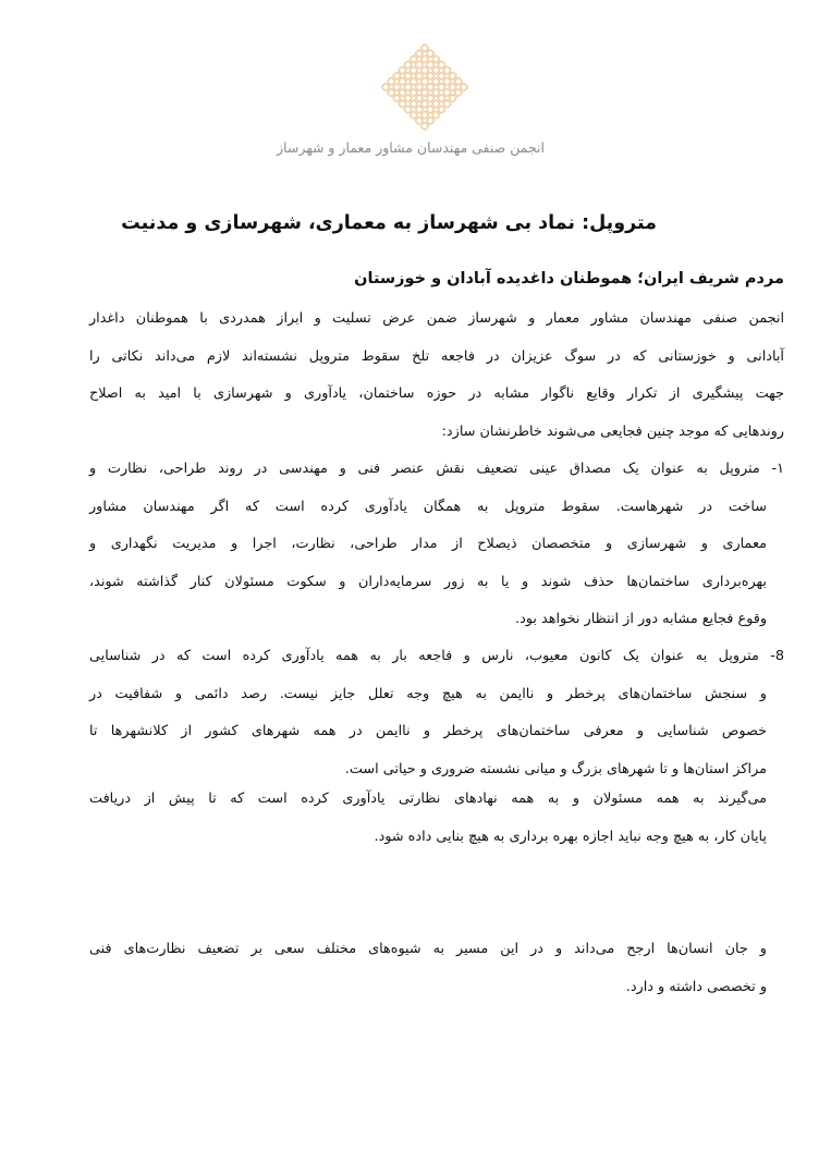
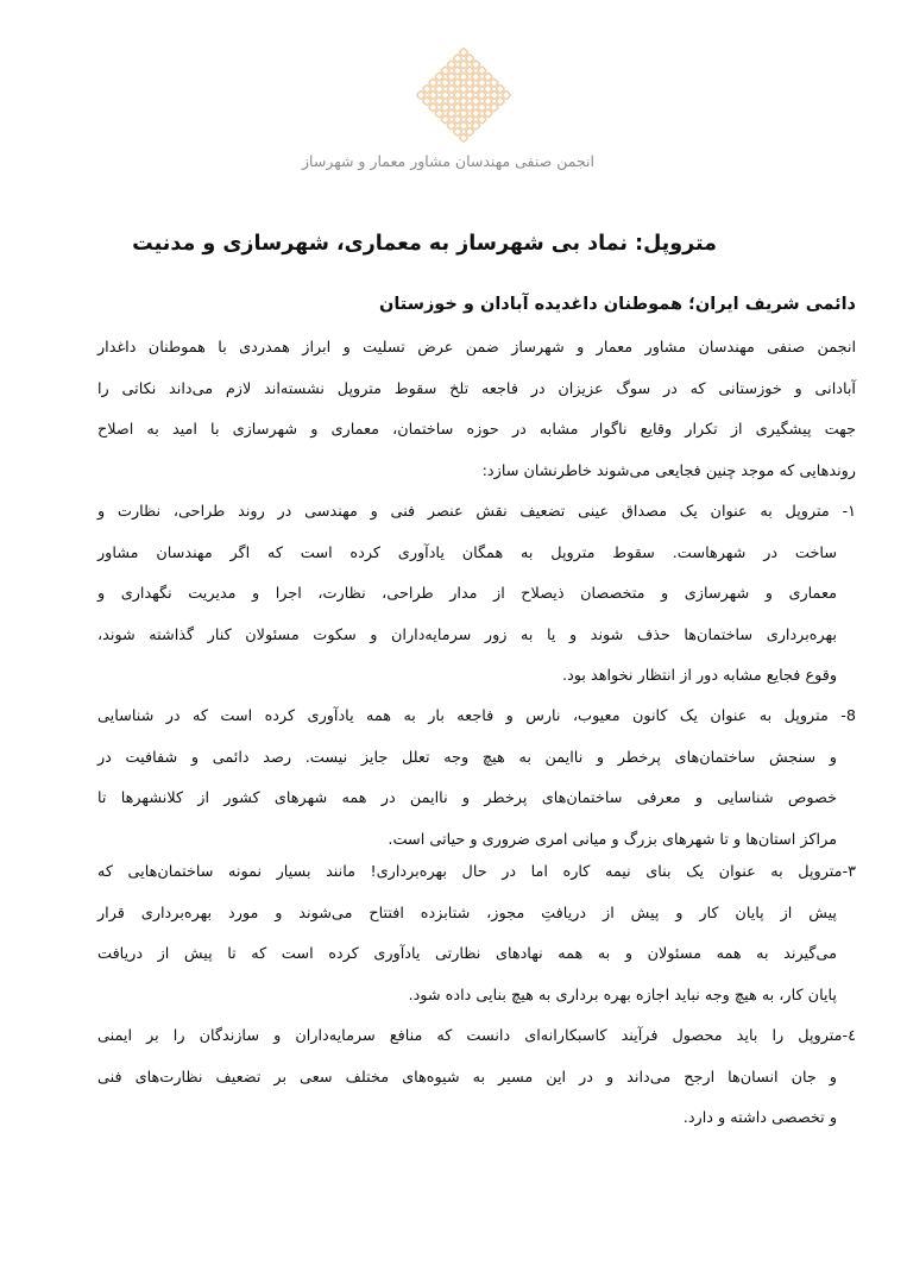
  انجمن صنفی مهندسان مشاور معمار و شهرساز
  متروپل: نماد بی شهرساز به معماری، شهرسازی و مدنیت
- مردم شریف ایران؛ هموطنان داغدیده آبادان و خوزستان
+ دائمی شریف ایران؛ هموطنان داغدیده آبادان و خوزستان
  انجمن صنفی مهندسان مشاور معمار و شهرساز ضمن عرض تسلیت و ابراز همدردی با هموطنان داغدار
  آبادانی و خوزستانی که در سوگ عزیزان در فاجعه تلخ سقوط متروپل نشسته‌اند لازم می‌داند نکاتی را
- جهت پیشگیری از تکرار وقایع ناگوار مشابه در حوزه ساختمان، یادآوری و شهرسازی با امید به اصلاح
+ جهت پیشگیری از تکرار وقایع ناگوار مشابه در حوزه ساختمان، معماری و شهرسازی با امید به اصلاح
  روندهایی که موجد چنین فجایعی می‌شوند خاطرنشان سازد:
  ۱- متروپل به عنوان یک مصداق عینی تضعیف نقش عنصر فنی و مهندسی در روند طراحی، نظارت و
  ساخت در شهرهاست. سقوط متروپل به همگان یادآوری کرده است که اگر مهندسان مشاور
  معماری و شهرسازی و متخصصان ذیصلاح از مدار طراحی، نظارت، اجرا و مدیریت نگهداری و
  بهره‌برداری ساختمان‌ها حذف شوند و یا به زور سرمایه‌داران و سکوت مسئولان کنار گذاشته شوند،
  وقوع فجایع مشابه دور از انتظار نخواهد بود.
  8- متروپل به عنوان یک کانون معیوب، نارس و فاجعه بار به همه یادآوری کرده است که در شناسایی
  و سنجش ساختمان‌های پرخطر و ناایمن به هیچ وجه تعلل جایز نیست. رصد دائمی و شفافیت در
  خصوص شناسایی و معرفی ساختمان‌های پرخطر و ناایمن در همه شهرهای کشور از کلانشهرها تا
- مراکز استان‌ها و تا شهرهای بزرگ و میانی نشسته ضروری و حیاتی است.
+ مراکز استان‌ها و تا شهرهای بزرگ و میانی امری ضروری و حیاتی است.
+ ۳-متروپل به عنوان یک بنای نیمه کاره اما در حال بهره‌برداری! مانند بسیار نمونه ساختمان‌هایی که
+ پیش از پایان کار و پیش از دریافتِ مجوز، شتابزده افتتاح می‌شوند و مورد بهره‌برداری قرار
  می‌گیرند به همه مسئولان و به همه نهادهای نظارتی یادآوری کرده است که تا پیش از دریافت
  پایان کار، به هیچ وجه نباید اجازه بهره برداری به هیچ بنایی داده شود.
+ ٤-متروپل را باید محصول فرآیند کاسبکارانه‌ای دانست که منافع سرمایه‌داران و سازندگان را بر ایمنی
  و جان انسان‌ها ارجح می‌داند و در این مسیر به شیوه‌های مختلف سعی بر تضعیف نظارت‌های فنی
  و تخصصی داشته و دارد.
